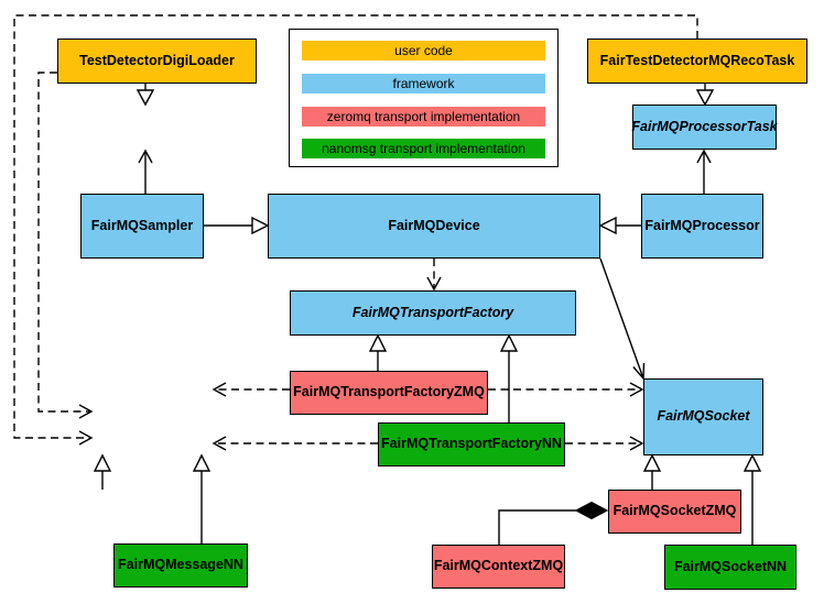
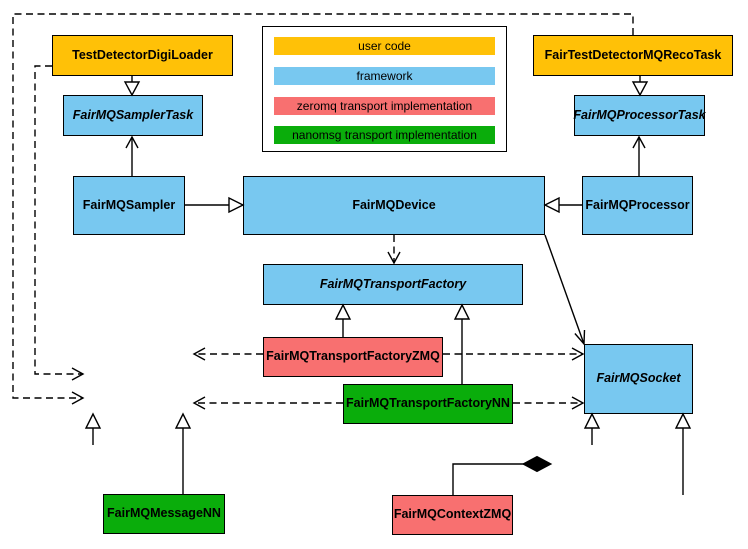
  TestDetectorDigiLoader
  FairTestDetectorMQRecoTask
+ FairMQSamplerTask
  FairMQProcessorTask
  FairMQSampler
  FairMQDevice
  FairMQProcessor
  FairMQTransportFactory
  FairMQTransportFactoryZMQ
  FairMQTransportFactoryNN
  FairMQSocket
  FairMQMessageNN
  FairMQContextZMQ
- FairMQSocketZMQ
- FairMQSocketNN
  user code
  framework
  zeromq transport implementation
  nanomsg transport implementation
